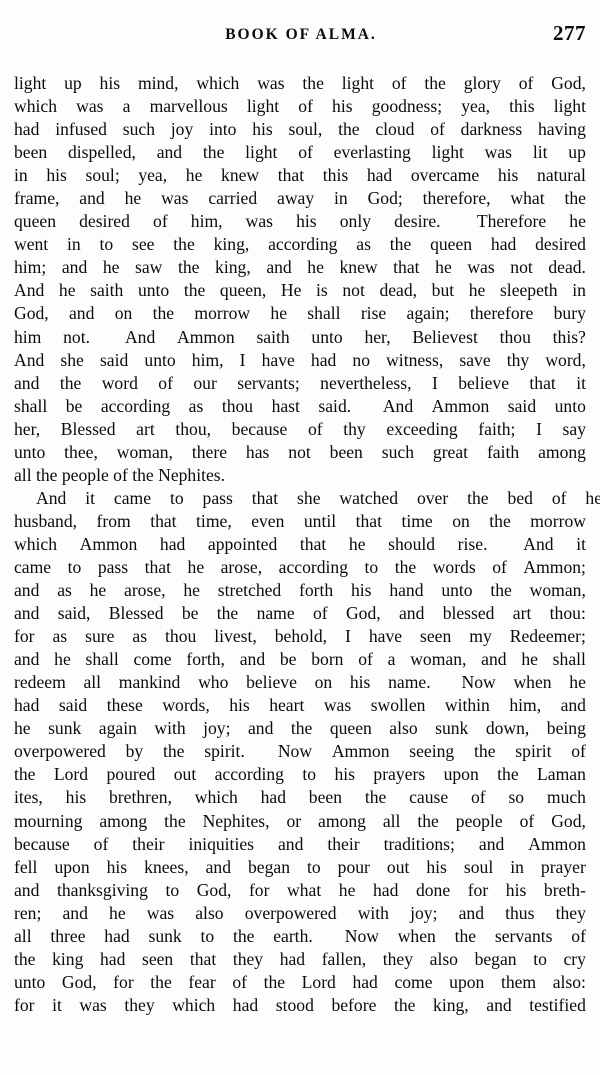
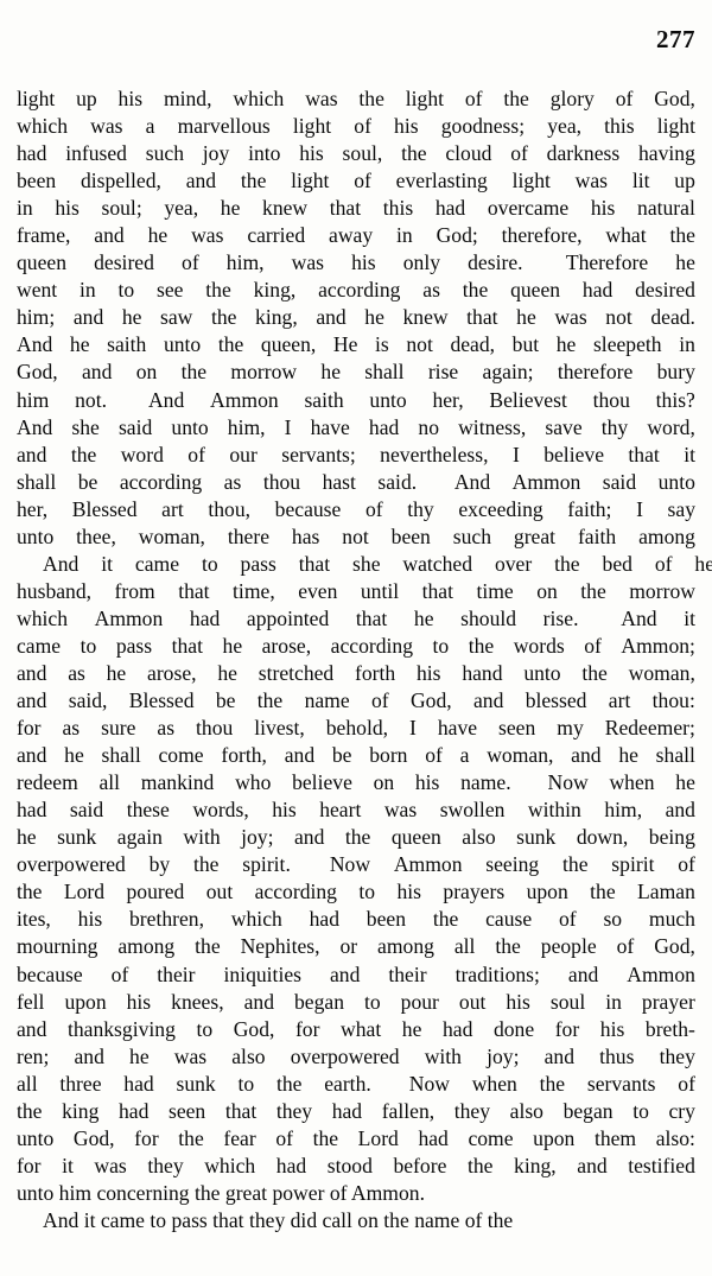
- BOOK OF ALMA.
  277
  light
  up
  his
  mind,
  which
  was
  the
  light
  of
  the
  glory
  of
  God,
  which
  was
  a
  marvellous
  light
  of
  his
  goodness;
  yea,
  this
  light
  had
  infused
  such
  joy
  into
  his
  soul,
  the
  cloud
  of
  darkness
  having
  been
  dispelled,
  and
  the
  light
  of
  everlasting
  light
  was
  lit
  up
  in
  his
  soul;
  yea,
  he
  knew
  that
  this
  had
  overcame
  his
  natural
  frame,
  and
  he
  was
  carried
  away
  in
  God;
  therefore,
  what
  the
  queen
  desired
  of
  him,
  was
  his
  only
  desire.
  Therefore
  he
  went
  in
  to
  see
  the
  king,
  according
  as
  the
  queen
  had
  desired
  him;
  and
  he
  saw
  the
  king,
  and
  he
  knew
  that
  he
  was
  not
  dead.
  And
  he
  saith
  unto
  the
  queen,
  He
  is
  not
  dead,
  but
  he
  sleepeth
  in
  God,
  and
  on
  the
  morrow
  he
  shall
  rise
  again;
  therefore
  bury
  him
  not.
  And
  Ammon
  saith
  unto
  her,
  Believest
  thou
  this?
  And
  she
  said
  unto
  him,
  I
  have
  had
  no
  witness,
  save
  thy
  word,
  and
  the
  word
  of
  our
  servants;
  nevertheless,
  I
  believe
  that
  it
  shall
  be
  according
  as
  thou
  hast
  said.
  And
  Ammon
  said
  unto
  her,
  Blessed
  art
  thou,
  because
  of
  thy
  exceeding
  faith;
  I
  say
  unto
  thee,
  woman,
  there
  has
  not
  been
  such
  great
  faith
  among
- all the people of the Nephites.
  And
  it
  came
  to
  pass
  that
  she
  watched
  over
  the
  bed
  of
  husband,
  from
  that
  time,
  even
  until
  that
  time
  on
  the
  morrow
  which
  Ammon
  had
  appointed
  that
  he
  should
  rise.
  And
  it
  came
  to
  pass
  that
  he
  arose,
  according
  to
  the
  words
  of
  Ammon;
  and
  as
  he
  arose,
  he
  stretched
  forth
  his
  hand
  unto
  the
  woman,
  and
  said,
  Blessed
  be
  the
  name
  of
  God,
  and
  blessed
  art
  thou:
  for
  as
  sure
  as
  thou
  livest,
  behold,
  I
  have
  seen
  my
  Redeemer;
  and
  he
  shall
  come
  forth,
  and
  be
  born
  of
  a
  woman,
  and
  he
  shall
  redeem
  all
  mankind
  who
  believe
  on
  his
  name.
  Now
  when
  he
  had
  said
  these
  words,
  his
  heart
  was
  swollen
  within
  him,
  and
  he
  sunk
  again
  with
  joy;
  and
  the
  queen
  also
  sunk
  down,
  being
  overpowered
  by
  the
  spirit.
  Now
  Ammon
  seeing
  the
  spirit
  of
  the
  Lord
  poured
  out
  according
  to
  his
  prayers
  upon
  the
  Laman
  ites,
  his
  brethren,
  which
  had
  been
  the
  cause
  of
  so
  much
  mourning
  among
  the
  Nephites,
  or
  among
  all
  the
  people
  of
  God,
  because
  of
  their
  iniquities
  and
  their
  traditions;
  and
  Ammon
  fell
  upon
  his
  knees,
  and
  began
  to
  pour
  out
  his
  soul
  in
  prayer
  and
  thanksgiving
  to
  God,
  for
  what
  he
  had
  done
  for
  his
  breth-
  ren;
  and
  he
  was
  also
  overpowered
  with
  joy;
  and
  thus
  they
  all
  three
  had
  sunk
  to
  the
  earth.
  Now
  when
  the
  servants
  of
  the
  king
  had
  seen
  that
  they
  had
  fallen,
  they
  also
  began
  to
  cry
  unto
  God,
  for
  the
  fear
  of
  the
  Lord
  had
  come
  upon
  them
  also:
  for
  it
  was
  they
  which
  had
  stood
  before
  the
  king,
  and
  testified
+ unto him concerning the great power of Ammon.
+ And it came to pass that they did call on the name of the
